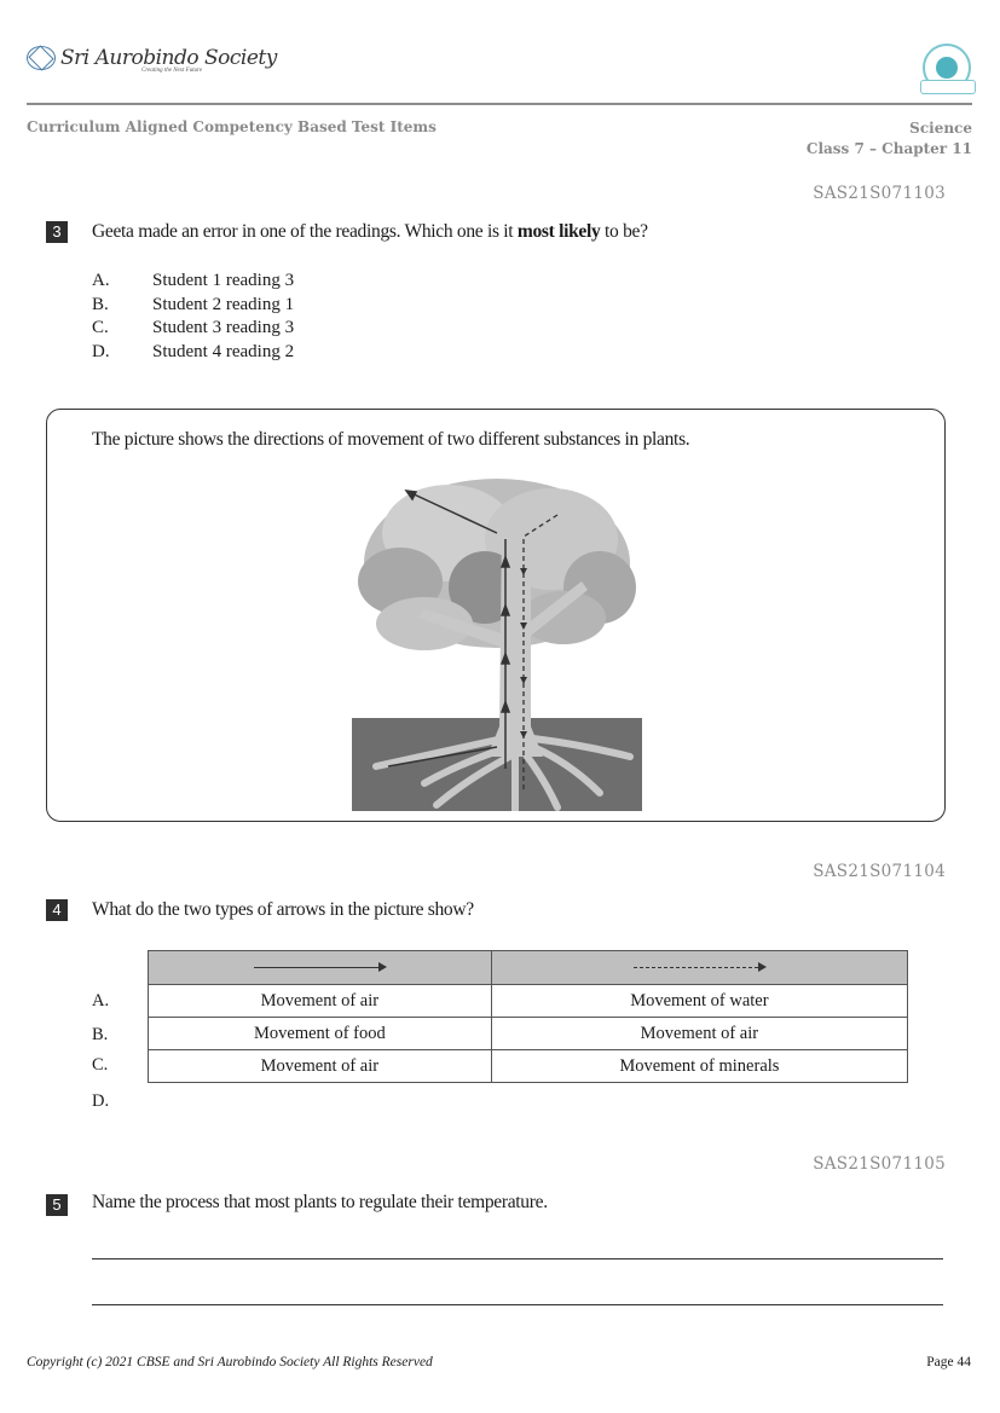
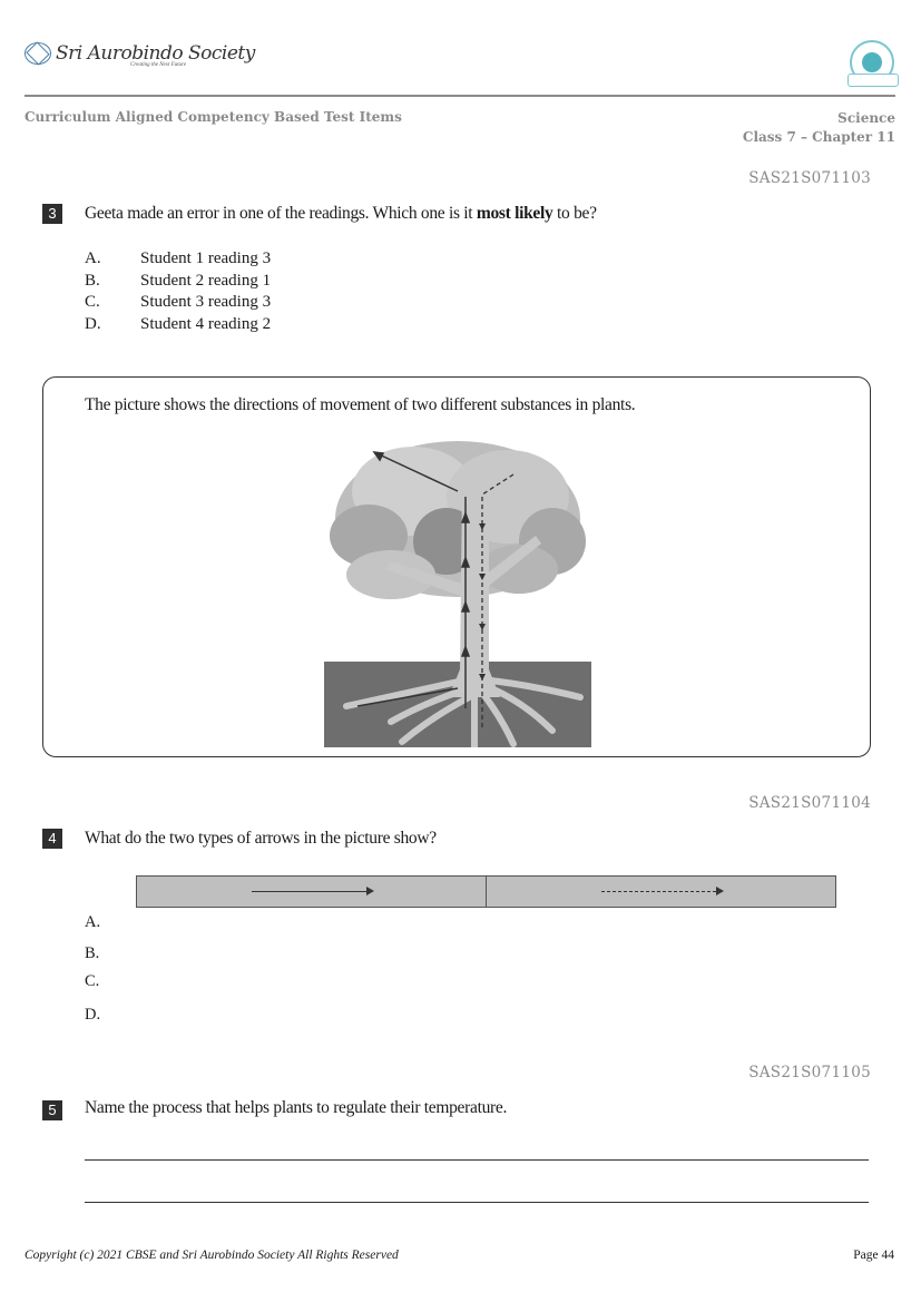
  Sri Aurobindo Society
  Curriculum Aligned Competency Based Test Items
  Science
  Class 7 – Chapter 11
  SAS21S071103
  3
  Geeta made an error in one of the readings. Which one is it most likely to be?
  A.
  Student 1 reading 3
  B.
  Student 2 reading 1
  C.
  Student 3 reading 3
  D.
  Student 4 reading 2
  The picture shows the directions of movement of two different substances in plants.
  SAS21S071104
  4
  What do the two types of arrows in the picture show?
- Movement of air	Movement of water
- Movement of food	Movement of air
- Movement of air	Movement of minerals
  A.
  B.
  C.
  D.
  SAS21S071105
  5
- Name the process that most plants to regulate their temperature.
+ Name the process that helps plants to regulate their temperature.
  Copyright (c) 2021 CBSE and Sri Aurobindo Society All Rights Reserved
  Page 44
